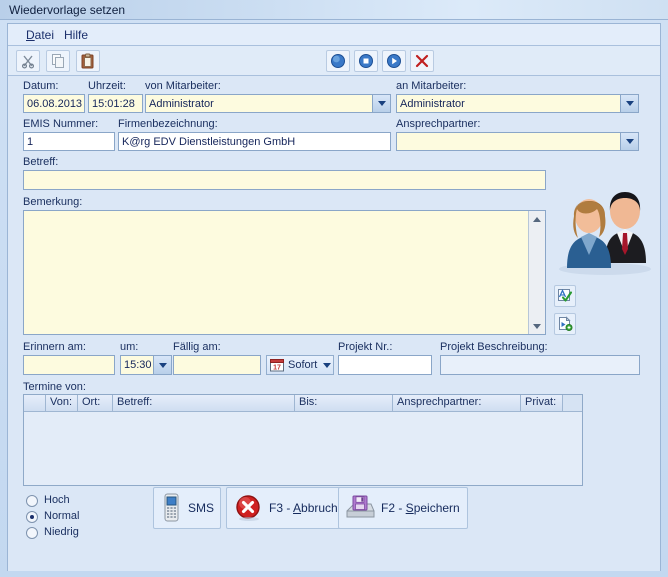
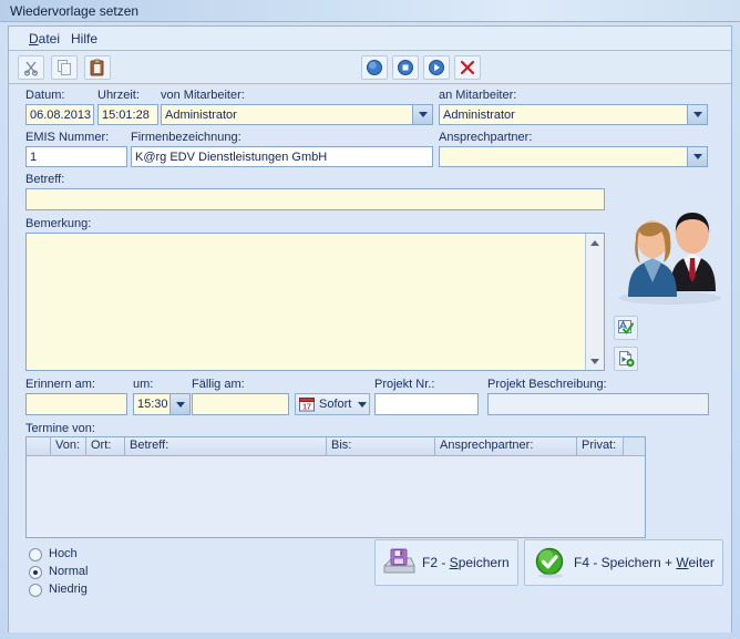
  Wiedervorlage setzen
  Datei
  Hilfe
  Datum:
  Uhrzeit:
  von Mitarbeiter:
  an Mitarbeiter:
  06.08.2013
  15:01:28
  Administrator
  Administrator
  EMIS Nummer:
  Firmenbezeichnung:
  Ansprechpartner:
  1
  K@rg EDV Dienstleistungen GmbH
  Betreff:
  Bemerkung:
  Erinnern am:
  um:
  Fällig am:
  Projekt Nr.:
  Projekt Beschreibung:
  15:30
  Sofort
  Termine von:
  Von:
  Ort:
  Betreff:
  Bis:
  Ansprechpartner:
  Privat:
  Hoch
  Normal
  Niedrig
- SMS
- F3 - Abbruch
  F2 - Speichern
+ F4 - Speichern + Weiter
